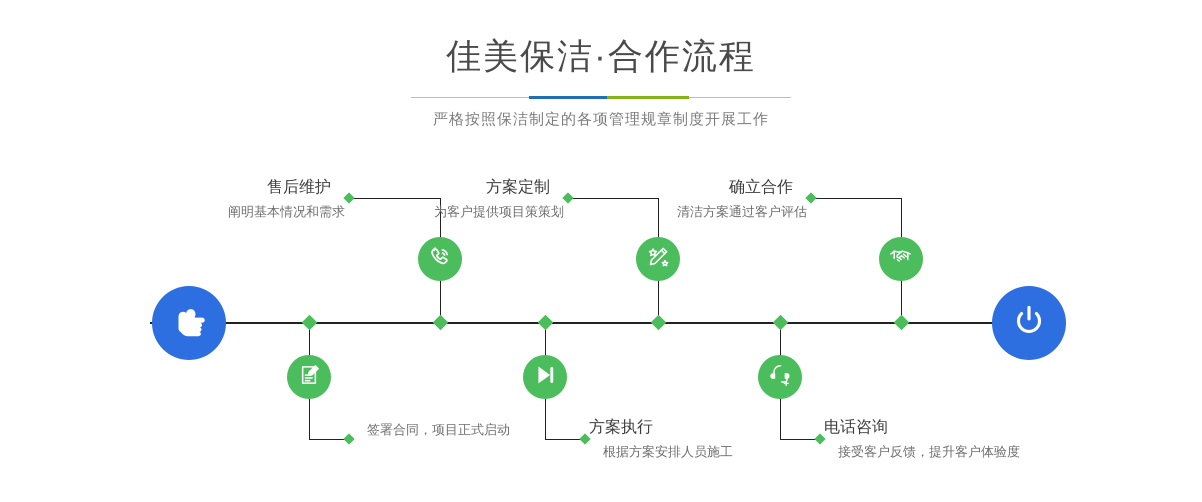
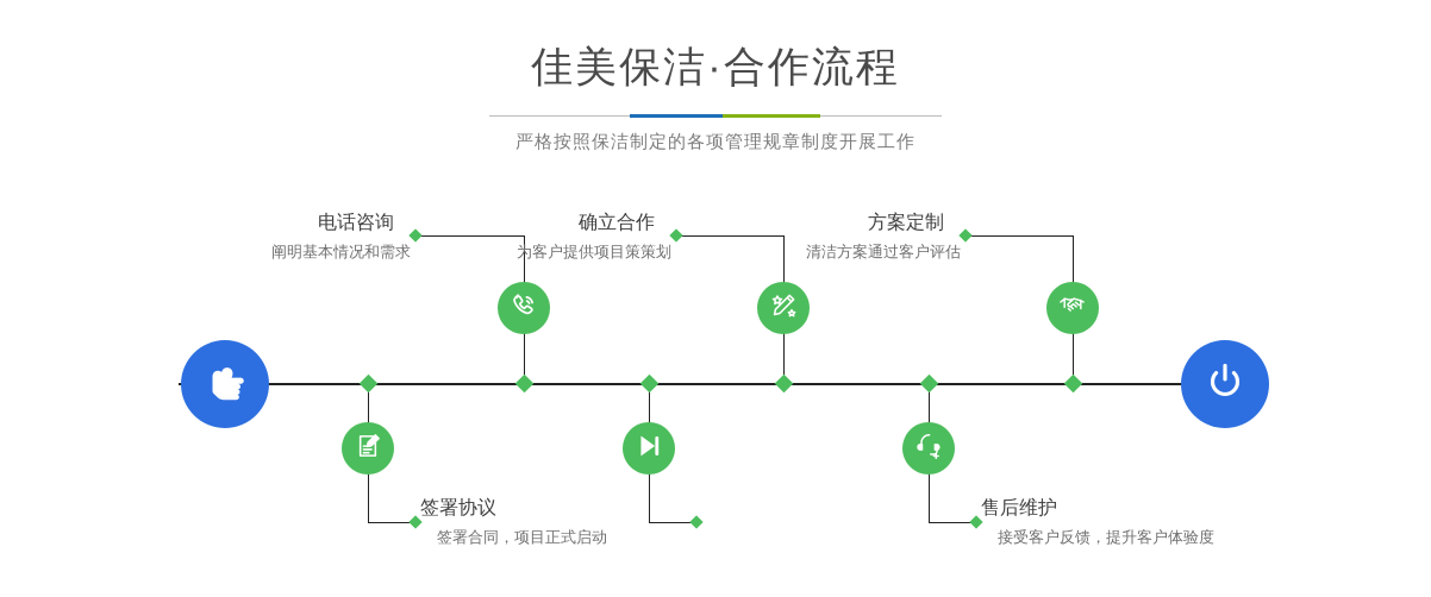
  佳美保洁·合作流程
  严格按照保洁制定的各项管理规章制度开展工作
- 售后维护
+ 电话咨询
  阐明基本情况和需求
+ 签署协议
  签署合同，项目正式启动
- 方案定制
+ 确立合作
  为客户提供项目策策划
- 方案执行
- 根据方案安排人员施工
- 确立合作
+ 方案定制
  清洁方案通过客户评估
- 电话咨询
+ 售后维护
  接受客户反馈，提升客户体验度
